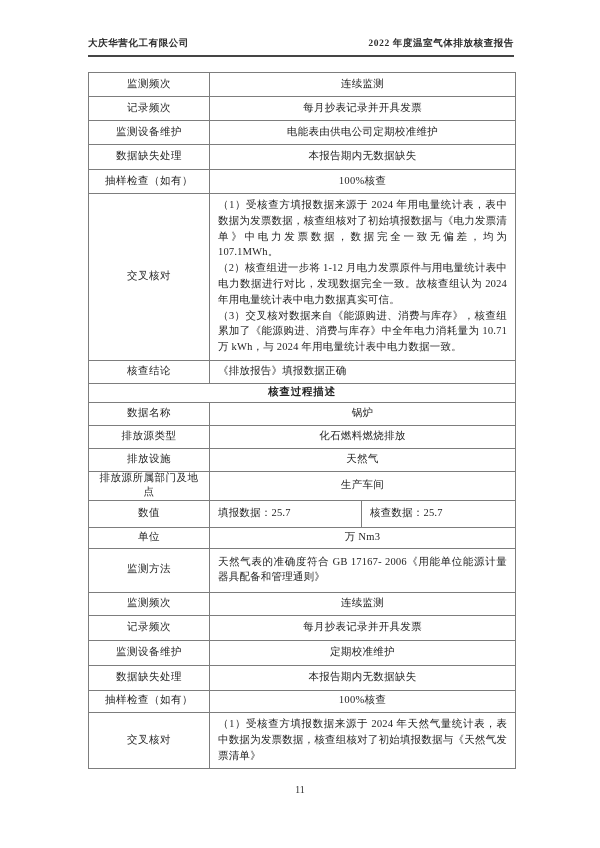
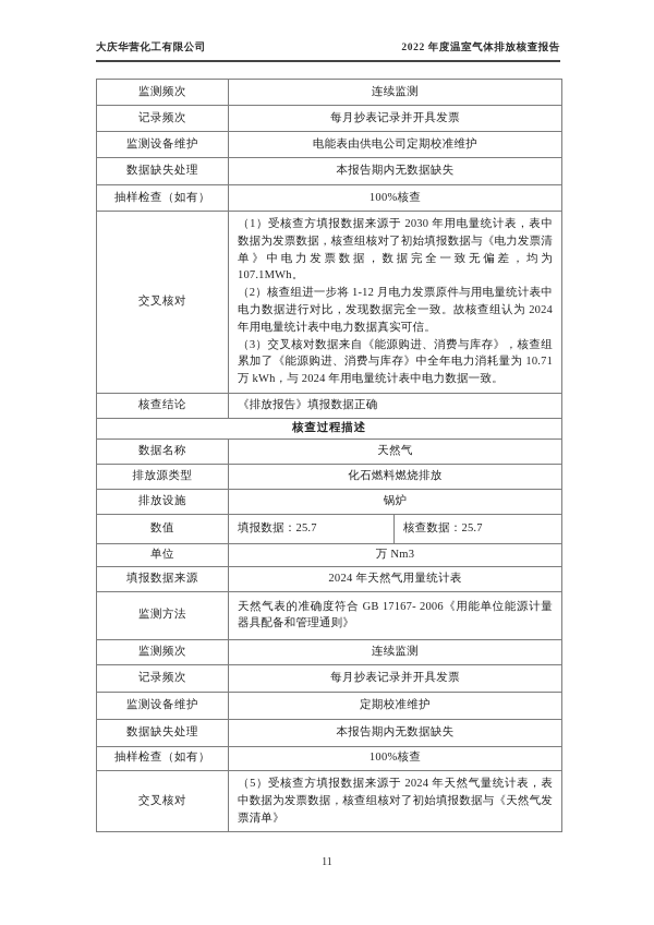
  大庆华营化工有限公司
  2022 年度温室气体排放核查报告
  监测频次	连续监测
  记录频次	每月抄表记录并开具发票
  监测设备维护	电能表由供电公司定期校准维护
  数据缺失处理	本报告期内无数据缺失
  抽样检查（如有）	100%核查
- 交叉核对	（1）受核查方填报数据来源于 2024 年用电量统计表，表中数据为发票数据，核查组核对了初始填报数据与《电力发票清单》中电力发票数据，数据完全一致无偏差，均为 107.1MWh。 （2）核查组进一步将 1-12 月电力发票原件与用电量统计表中电力数据进行对比，发现数据完全一致。故核查组认为 2024 年用电量统计表中电力数据真实可信。 （3）交叉核对数据来自《能源购进、消费与库存》，核查组累加了《能源购进、消费与库存》中全年电力消耗量为 10.71 万 kWh，与 2024 年用电量统计表中电力数据一致。
+ 交叉核对	（1）受核查方填报数据来源于 2030 年用电量统计表，表中数据为发票数据，核查组核对了初始填报数据与《电力发票清单》中电力发票数据，数据完全一致无偏差，均为 107.1MWh。 （2）核查组进一步将 1-12 月电力发票原件与用电量统计表中电力数据进行对比，发现数据完全一致。故核查组认为 2024 年用电量统计表中电力数据真实可信。 （3）交叉核对数据来自《能源购进、消费与库存》，核查组累加了《能源购进、消费与库存》中全年电力消耗量为 10.71 万 kWh，与 2024 年用电量统计表中电力数据一致。
  核查结论	《排放报告》填报数据正确
  核查过程描述
- 数据名称	锅炉
+ 数据名称	天然气
  排放源类型	化石燃料燃烧排放
- 排放设施	天然气
+ 排放设施	锅炉
- 排放源所属部门及地点	生产车间
  数值	填报数据：25.7	核查数据：25.7
  单位	万 Nm3
+ 填报数据来源	2024 年天然气用量统计表
  监测方法	天然气表的准确度符合 GB 17167- 2006《用能单位能源计量器具配备和管理通则》
  监测频次	连续监测
  记录频次	每月抄表记录并开具发票
  监测设备维护	定期校准维护
  数据缺失处理	本报告期内无数据缺失
  抽样检查（如有）	100%核查
- 交叉核对	（1）受核查方填报数据来源于 2024 年天然气量统计表，表中数据为发票数据，核查组核对了初始填报数据与《天然气发票清单》
+ 交叉核对	（5）受核查方填报数据来源于 2024 年天然气量统计表，表中数据为发票数据，核查组核对了初始填报数据与《天然气发票清单》
  11
